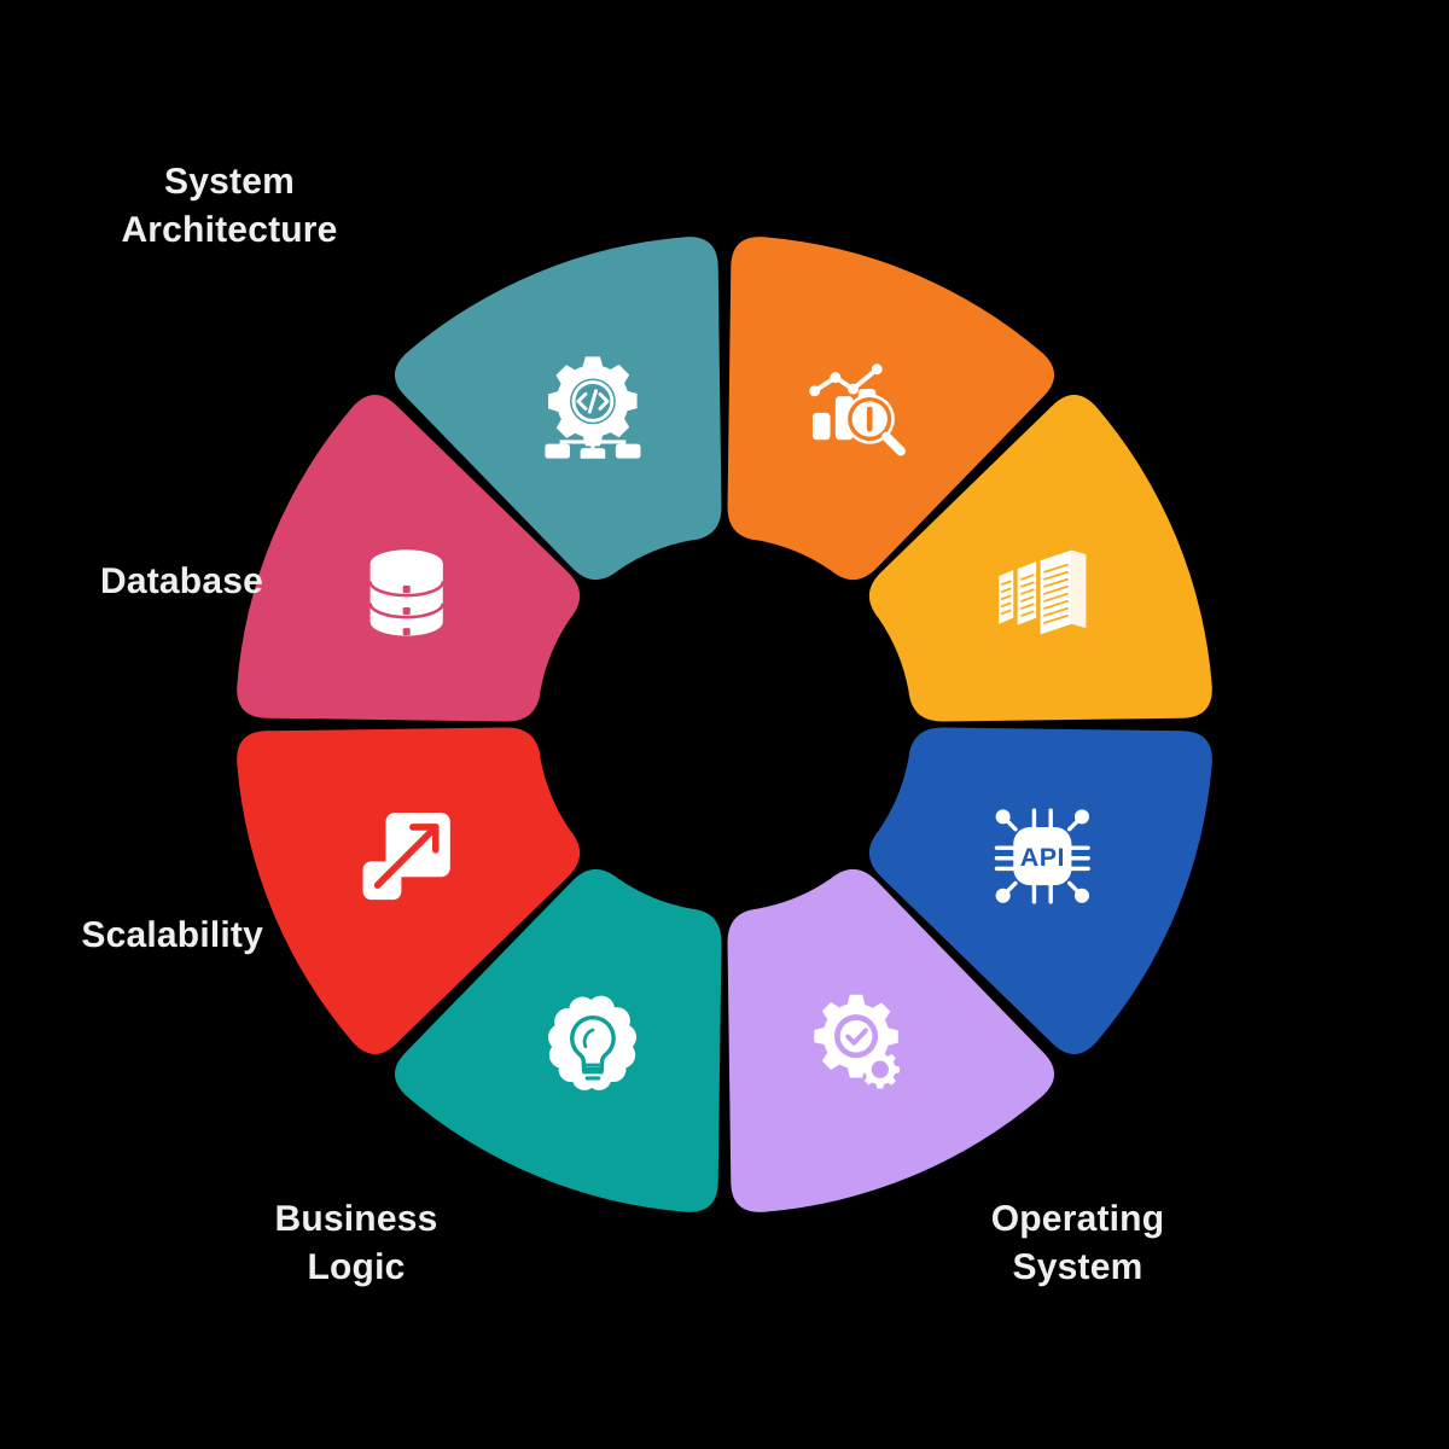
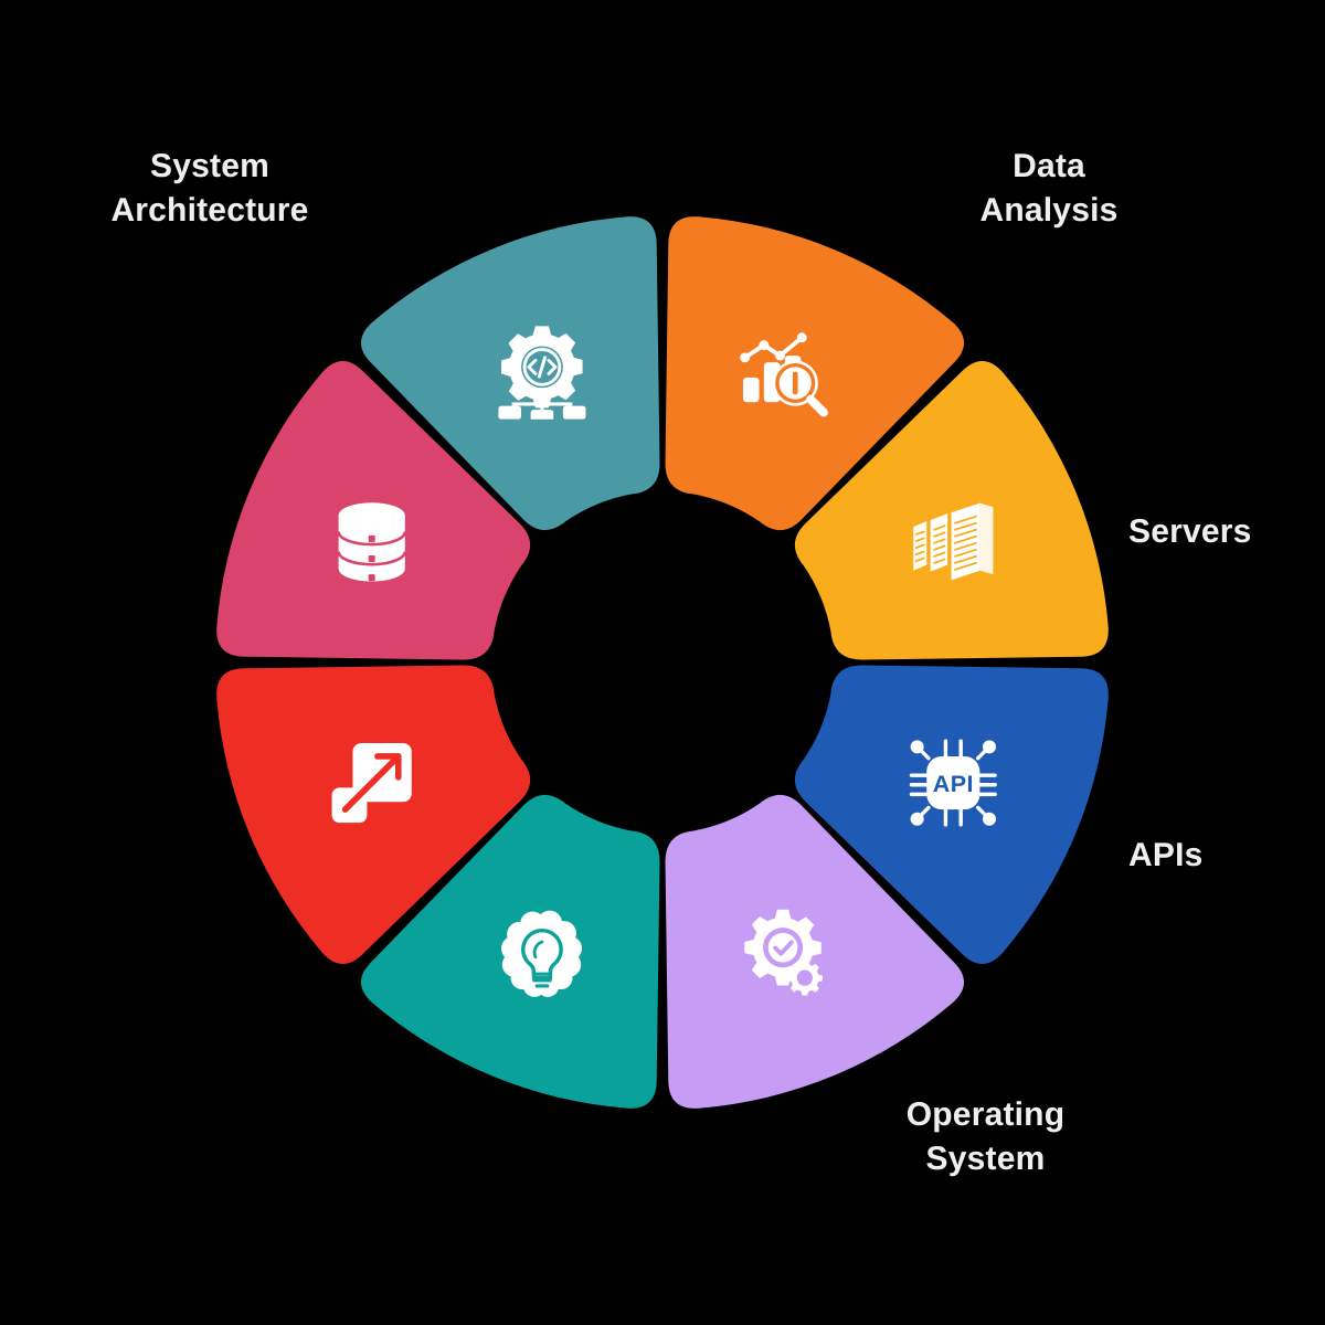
  System
  Architecture
+ Data
+ Analysis
+ Servers
+ APIs
  Operating
  System
- Business
- Logic
- Scalability
- Database
